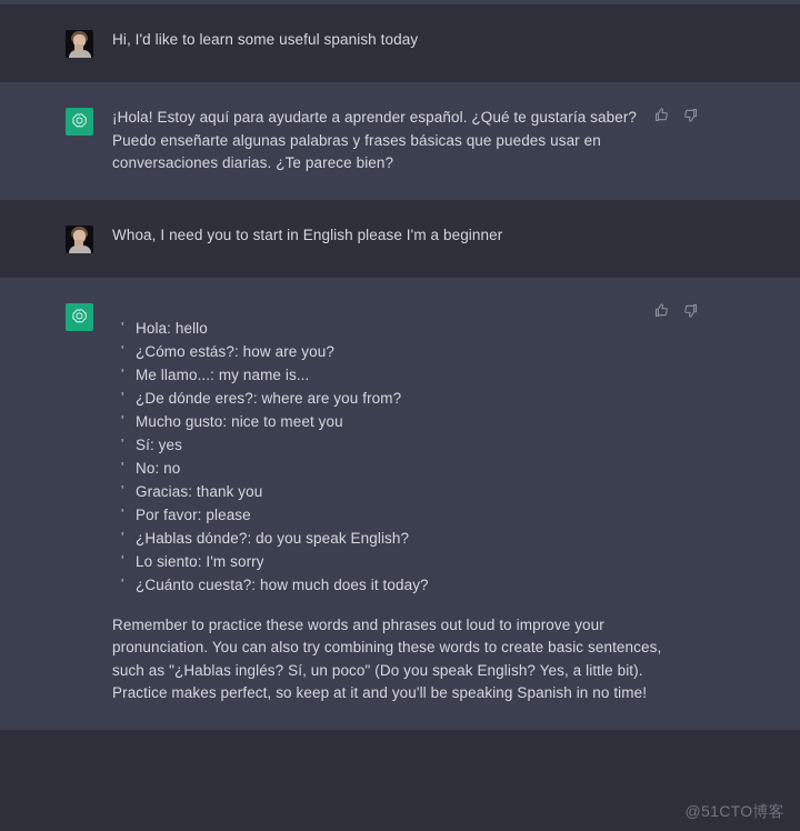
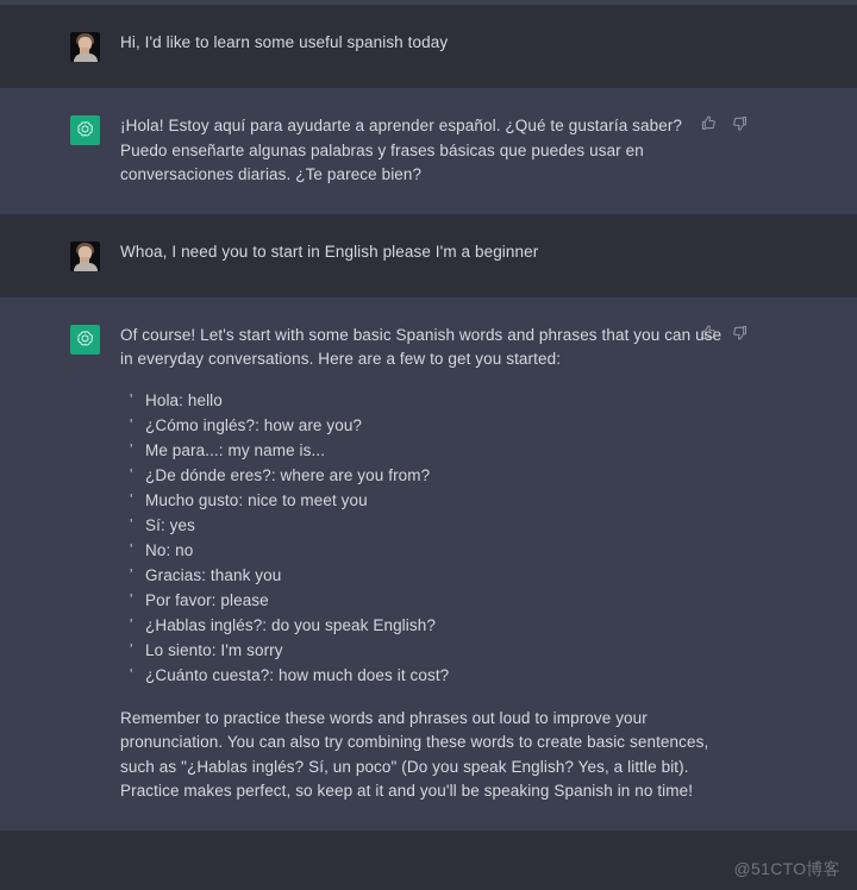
  Hi, I'd like to learn some useful spanish today
  ¡Hola! Estoy aquí para ayudarte a aprender español. ¿Qué te gustaría saber? Puedo enseñarte algunas palabras y frases básicas que puedes usar en conversaciones diarias. ¿Te parece bien?
  Whoa, I need you to start in English please I'm a beginner
+ Of course! Let's start with some basic Spanish words and phrases that you can use in everyday conversations. Here are a few to get you started:
  Hola: hello
- ¿Cómo estás?: how are you?
+ ¿Cómo inglés?: how are you?
- Me llamo...: my name is...
+ Me para...: my name is...
  ¿De dónde eres?: where are you from?
  Mucho gusto: nice to meet you
  Sí: yes
  No: no
  Gracias: thank you
  Por favor: please
- ¿Hablas dónde?: do you speak English?
+ ¿Hablas inglés?: do you speak English?
  Lo siento: I'm sorry
- ¿Cuánto cuesta?: how much does it today?
+ ¿Cuánto cuesta?: how much does it cost?
  Remember to practice these words and phrases out loud to improve your pronunciation. You can also try combining these words to create basic sentences, such as "¿Hablas inglés? Sí, un poco" (Do you speak English? Yes, a little bit). Practice makes perfect, so keep at it and you'll be speaking Spanish in no time!
  @51CTO博客
